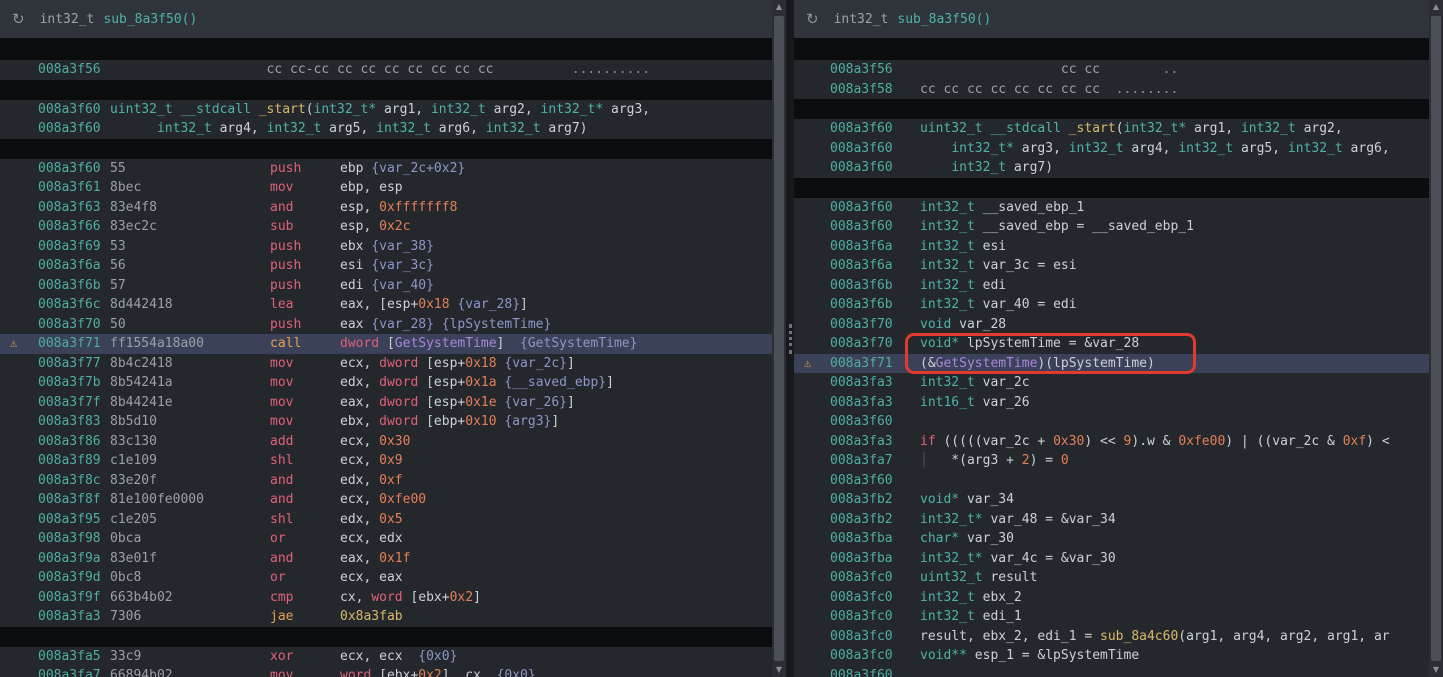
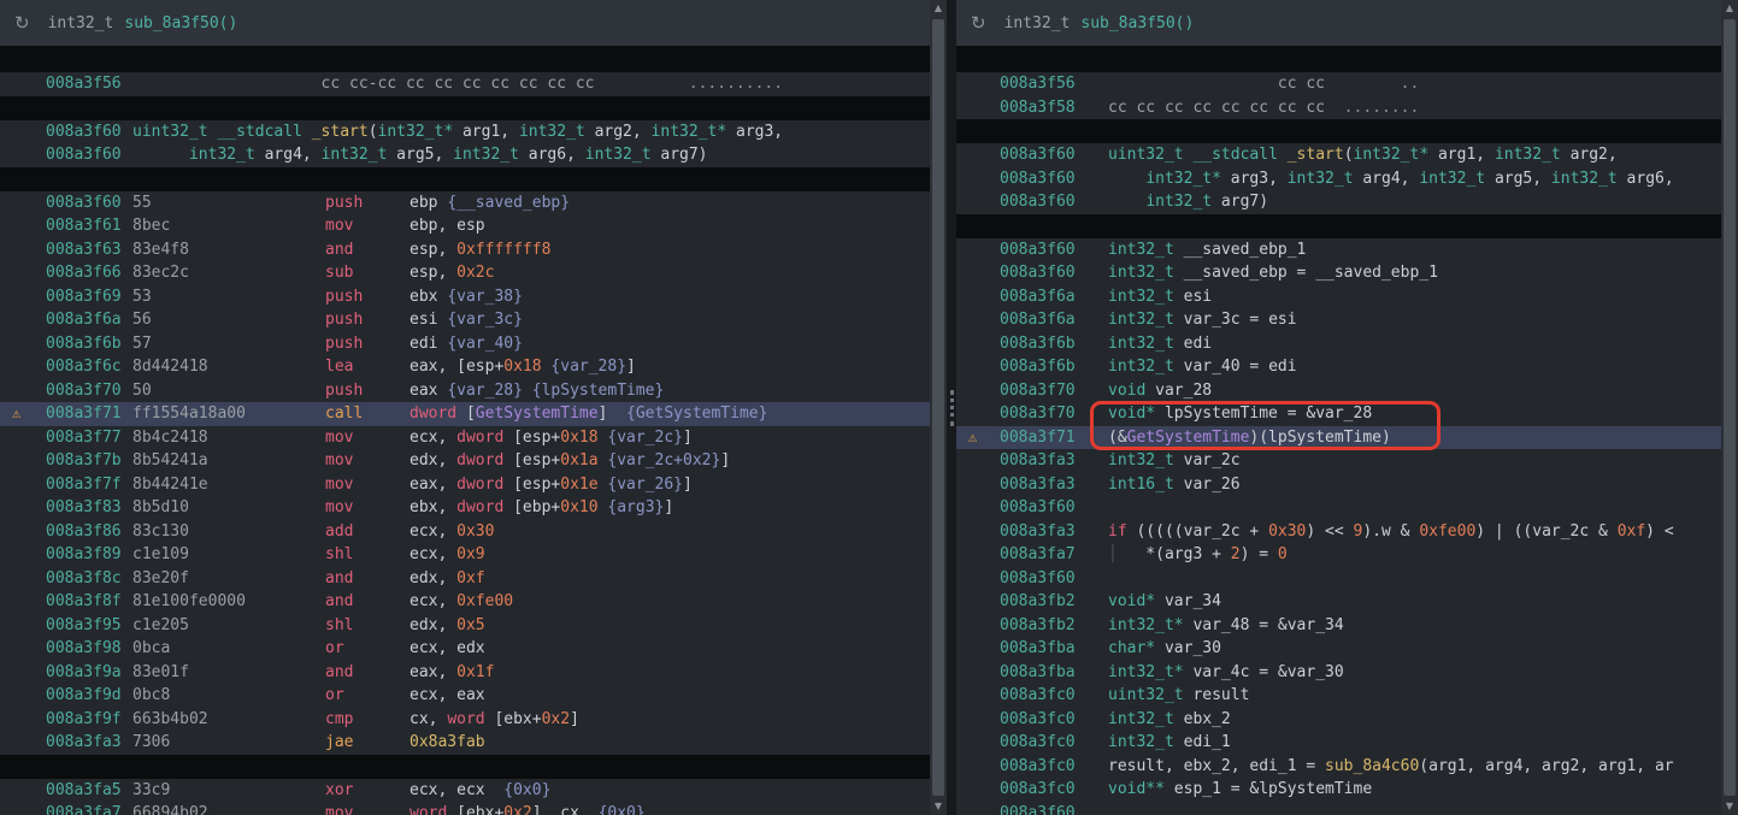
  ↻
  int32_t
  sub_8a3f50()
  008a3f56
  cc cc-cc cc cc cc cc cc cc cc ..........
  008a3f60
  uint32_t __stdcall _start(int32_t* arg1, int32_t arg2, int32_t* arg3,
  008a3f60
  int32_t arg4, int32_t arg5, int32_t arg6, int32_t arg7)
  008a3f60
  55
  push
- ebp {var_2c+0x2}
+ ebp {__saved_ebp}
  008a3f61
  8bec
  mov
  ebp, esp
  008a3f63
  83e4f8
  and
  esp, 0xfffffff8
  008a3f66
  83ec2c
  sub
  esp, 0x2c
  008a3f69
  53
  push
  ebx {var_38}
  008a3f6a
  56
  push
  esi {var_3c}
  008a3f6b
  57
  push
  edi {var_40}
  008a3f6c
  8d442418
  lea
  eax, [esp+0x18 {var_28}]
  008a3f70
  50
  push
  eax {var_28} {lpSystemTime}
  ⚠
  008a3f71
  ff1554a18a00
  call
  dword [GetSystemTime] {GetSystemTime}
  008a3f77
  8b4c2418
  mov
  ecx, dword [esp+0x18 {var_2c}]
  008a3f7b
  8b54241a
  mov
- edx, dword [esp+0x1a {__saved_ebp}]
+ edx, dword [esp+0x1a {var_2c+0x2}]
  008a3f7f
  8b44241e
  mov
  eax, dword [esp+0x1e {var_26}]
  008a3f83
  8b5d10
  mov
  ebx, dword [ebp+0x10 {arg3}]
  008a3f86
  83c130
  add
  ecx, 0x30
  008a3f89
  c1e109
  shl
  ecx, 0x9
  008a3f8c
  83e20f
  and
  edx, 0xf
  008a3f8f
  81e100fe0000
  and
  ecx, 0xfe00
  008a3f95
  c1e205
  shl
  edx, 0x5
  008a3f98
  0bca
  or
  ecx, edx
  008a3f9a
  83e01f
  and
  eax, 0x1f
  008a3f9d
  0bc8
  or
  ecx, eax
  008a3f9f
  663b4b02
  cmp
  cx, word [ebx+0x2]
  008a3fa3
  7306
  jae
  0x8a3fab
  008a3fa5
  33c9
  xor
  ecx, ecx {0x0}
  008a3fa7
  66894b02
  mov
  word [ebx+0x2], cx {0x0}
  ▲
  ▼
  ↻
  int32_t
  sub_8a3f50()
  008a3f56
  cc cc ..
  008a3f58
  cc cc cc cc cc cc cc cc ........
  008a3f60
  uint32_t __stdcall _start(int32_t* arg1, int32_t arg2,
  008a3f60
  int32_t* arg3, int32_t arg4, int32_t arg5, int32_t arg6,
  008a3f60
  int32_t arg7)
  008a3f60
  int32_t __saved_ebp_1
  008a3f60
  int32_t __saved_ebp = __saved_ebp_1
  008a3f6a
  int32_t esi
  008a3f6a
  int32_t var_3c = esi
  008a3f6b
  int32_t edi
  008a3f6b
  int32_t var_40 = edi
  008a3f70
  void var_28
  008a3f70
  void* lpSystemTime = &var_28
  ⚠
  008a3f71
  (&GetSystemTime)(lpSystemTime)
  008a3fa3
  int32_t var_2c
  008a3fa3
  int16_t var_26
  008a3f60
  008a3fa3
  if (((((var_2c + 0x30) << 9).w & 0xfe00) | ((var_2c & 0xf) <
  008a3fa7
  │ *(arg3 + 2) = 0
  008a3f60
  008a3fb2
  void* var_34
  008a3fb2
  int32_t* var_48 = &var_34
  008a3fba
  char* var_30
  008a3fba
  int32_t* var_4c = &var_30
  008a3fc0
  uint32_t result
  008a3fc0
  int32_t ebx_2
  008a3fc0
  int32_t edi_1
  008a3fc0
  result, ebx_2, edi_1 = sub_8a4c60(arg1, arg4, arg2, arg1, ar
  008a3fc0
  void** esp_1 = &lpSystemTime
  008a3f60
  ▲
  ▼
